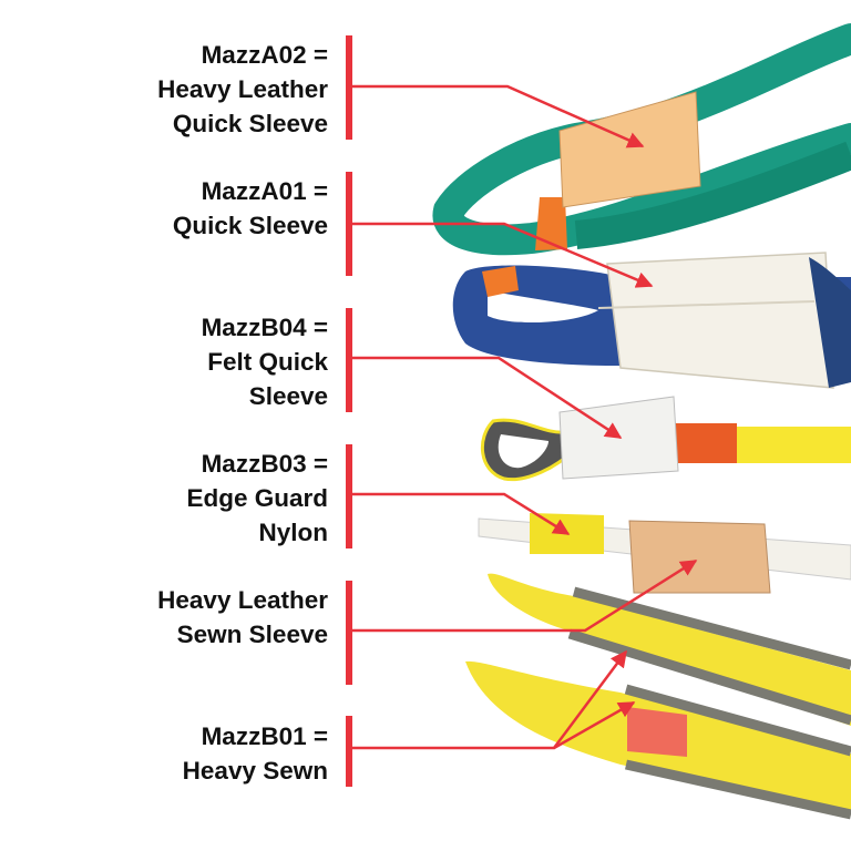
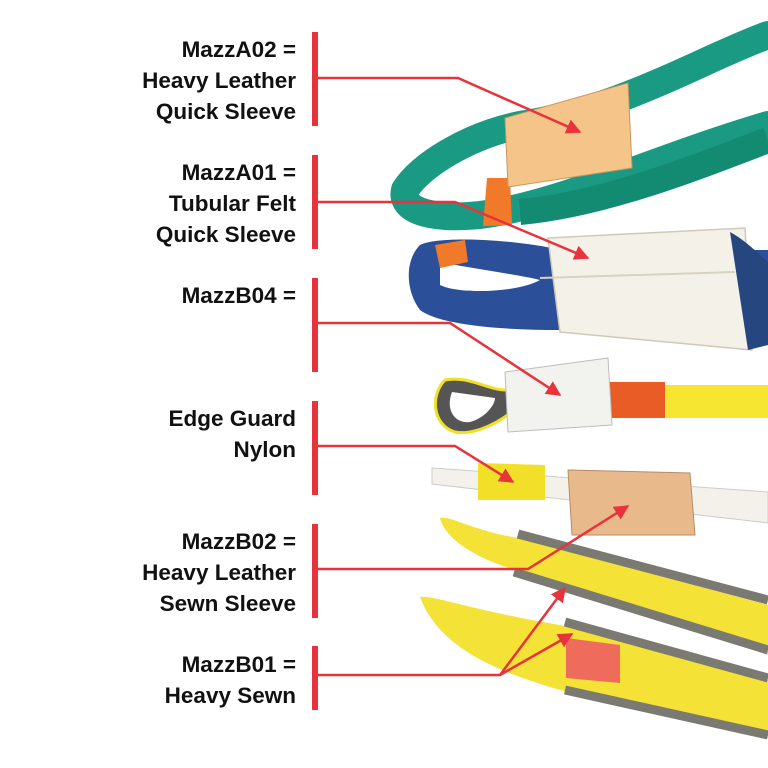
  MazzA02 =
  Heavy Leather
  Quick Sleeve
  MazzA01 =
+ Tubular Felt
  Quick Sleeve
  MazzB04 =
- Felt Quick
- Sleeve
- MazzB03 =
  Edge Guard
  Nylon
+ MazzB02 =
  Heavy Leather
  Sewn Sleeve
  MazzB01 =
  Heavy Sewn
